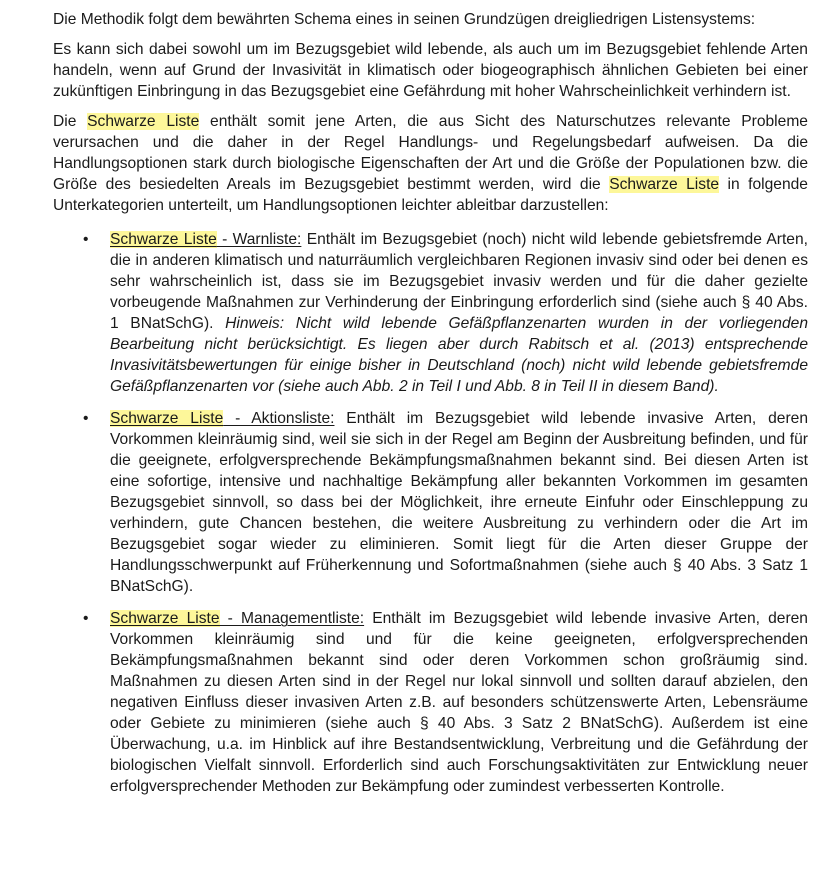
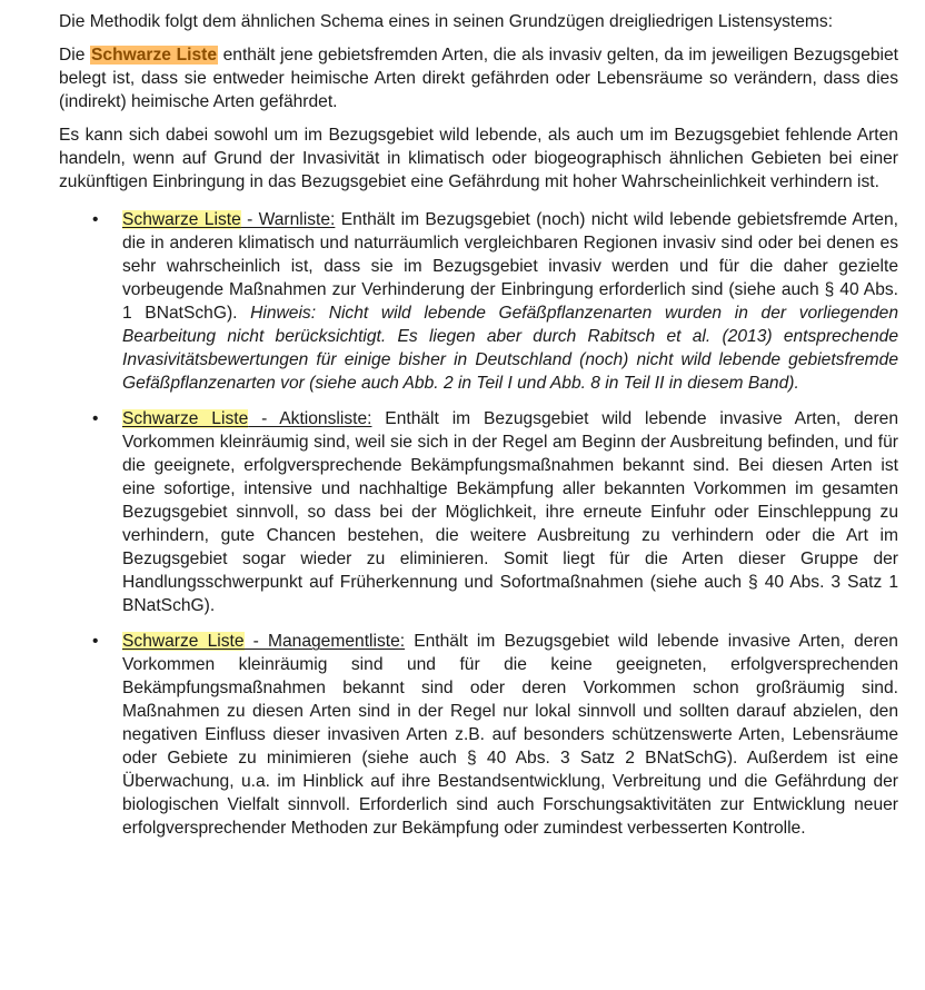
- Die Methodik folgt dem bewährten Schema eines in seinen Grundzügen dreigliedrigen Listensystems:
+ Die Methodik folgt dem ähnlichen Schema eines in seinen Grundzügen dreigliedrigen Listensystems:
+ Die Schwarze Liste enthält jene gebietsfremden Arten, die als invasiv gelten, da im jeweiligen Bezugsgebiet belegt ist, dass sie entweder heimische Arten direkt gefährden oder Lebensräume so verändern, dass dies (indirekt) heimische Arten gefährdet.
  Es kann sich dabei sowohl um im Bezugsgebiet wild lebende, als auch um im Bezugsgebiet fehlende Arten handeln, wenn auf Grund der Invasivität in klimatisch oder biogeographisch ähnlichen Gebieten bei einer zukünftigen Einbringung in das Bezugsgebiet eine Gefährdung mit hoher Wahrscheinlichkeit verhindern ist.
- Die Schwarze Liste enthält somit jene Arten, die aus Sicht des Naturschutzes relevante Probleme verursachen und die daher in der Regel Handlungs- und Regelungsbedarf aufweisen. Da die Handlungsoptionen stark durch biologische Eigenschaften der Art und die Größe der Populationen bzw. die Größe des besiedelten Areals im Bezugsgebiet bestimmt werden, wird die Schwarze Liste in folgende Unterkategorien unterteilt, um Handlungsoptionen leichter ableitbar darzustellen:
  •
  Schwarze Liste - Warnliste: Enthält im Bezugsgebiet (noch) nicht wild lebende gebietsfremde Arten, die in anderen klimatisch und naturräumlich vergleichbaren Regionen invasiv sind oder bei denen es sehr wahrscheinlich ist, dass sie im Bezugsgebiet invasiv werden und für die daher gezielte vorbeugende Maßnahmen zur Verhinderung der Einbringung erforderlich sind (siehe auch § 40 Abs. 1 BNatSchG). Hinweis: Nicht wild lebende Gefäßpflanzenarten wurden in der vorliegenden Bearbeitung nicht berücksichtigt. Es liegen aber durch Rabitsch et al. (2013) entsprechende Invasivitätsbewertungen für einige bisher in Deutschland (noch) nicht wild lebende gebietsfremde Gefäßpflanzenarten vor (siehe auch Abb. 2 in Teil I und Abb. 8 in Teil II in diesem Band).
  •
  Schwarze Liste - Aktionsliste: Enthält im Bezugsgebiet wild lebende invasive Arten, deren Vorkommen kleinräumig sind, weil sie sich in der Regel am Beginn der Ausbreitung befinden, und für die geeignete, erfolgversprechende Bekämpfungsmaßnahmen bekannt sind. Bei diesen Arten ist eine sofortige, intensive und nachhaltige Bekämpfung aller bekannten Vorkommen im gesamten Bezugsgebiet sinnvoll, so dass bei der Möglichkeit, ihre erneute Einfuhr oder Einschleppung zu verhindern, gute Chancen bestehen, die weitere Ausbreitung zu verhindern oder die Art im Bezugsgebiet sogar wieder zu eliminieren. Somit liegt für die Arten dieser Gruppe der Handlungsschwerpunkt auf Früherkennung und Sofortmaßnahmen (siehe auch § 40 Abs. 3 Satz 1 BNatSchG).
  •
  Schwarze Liste - Managementliste: Enthält im Bezugsgebiet wild lebende invasive Arten, deren Vorkommen kleinräumig sind und für die keine geeigneten, erfolgversprechenden Bekämpfungsmaßnahmen bekannt sind oder deren Vorkommen schon großräumig sind. Maßnahmen zu diesen Arten sind in der Regel nur lokal sinnvoll und sollten darauf abzielen, den negativen Einfluss dieser invasiven Arten z.B. auf besonders schützenswerte Arten, Lebensräume oder Gebiete zu minimieren (siehe auch § 40 Abs. 3 Satz 2 BNatSchG). Außerdem ist eine Überwachung, u.a. im Hinblick auf ihre Bestandsentwicklung, Verbreitung und die Gefährdung der biologischen Vielfalt sinnvoll. Erforderlich sind auch Forschungsaktivitäten zur Entwicklung neuer erfolgversprechender Methoden zur Bekämpfung oder zumindest verbesserten Kontrolle.
